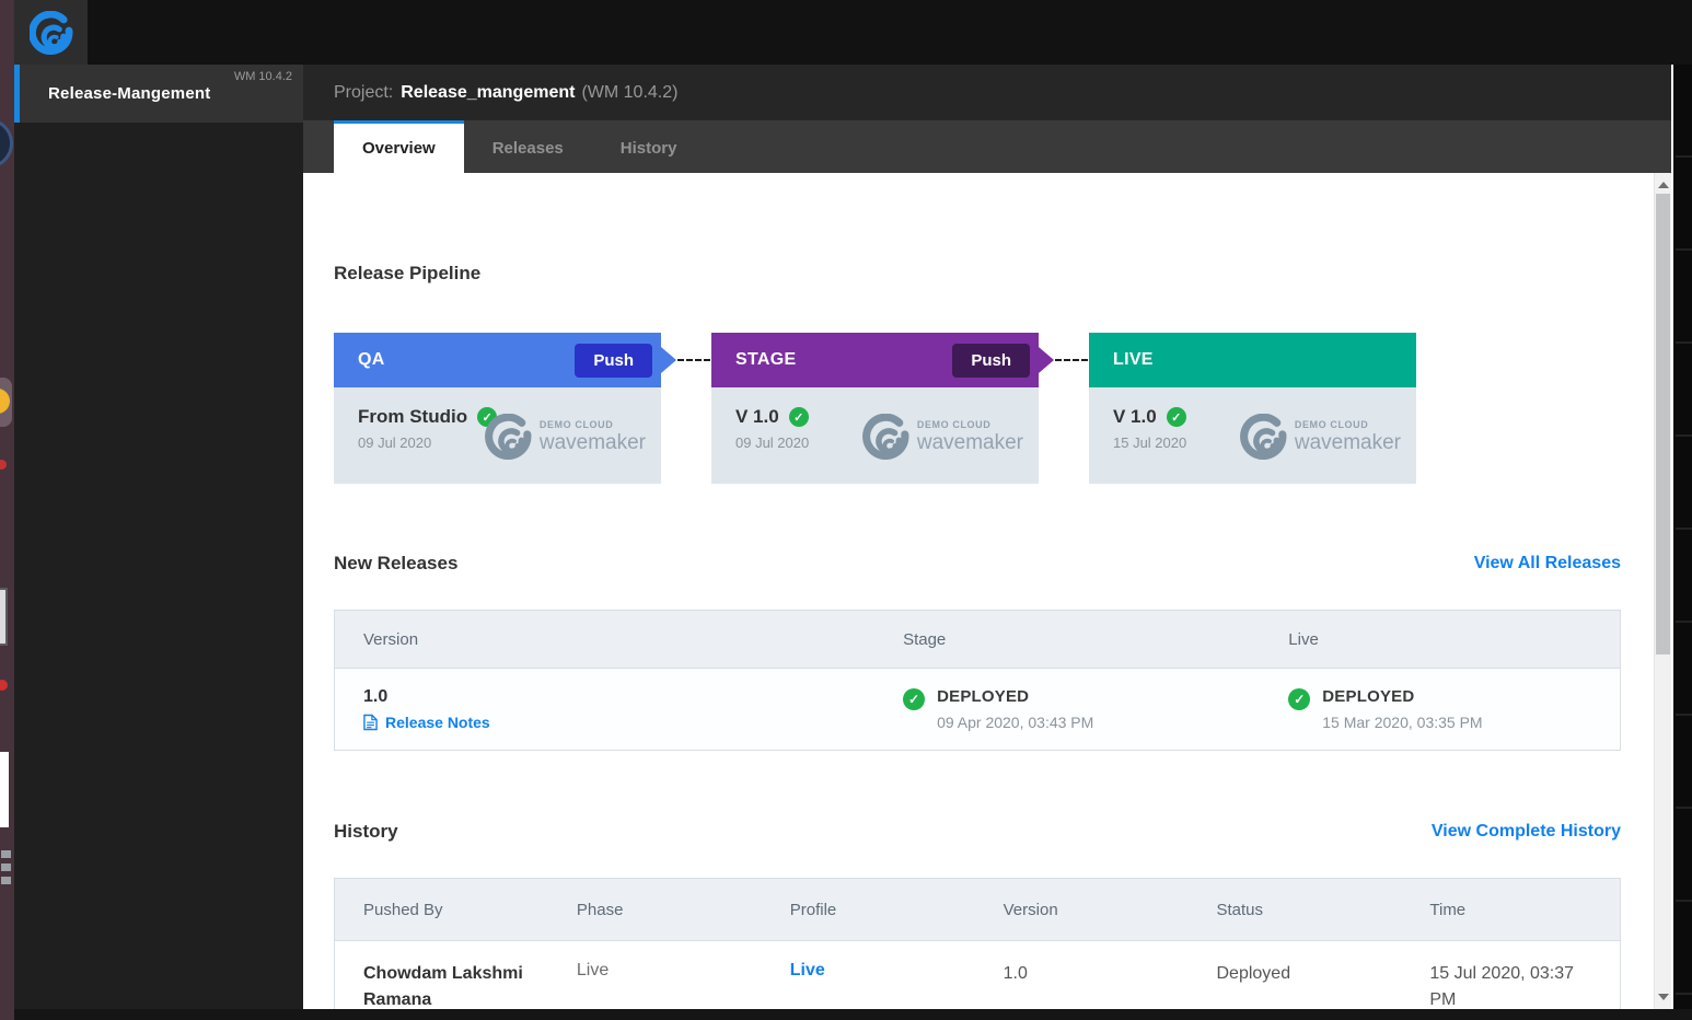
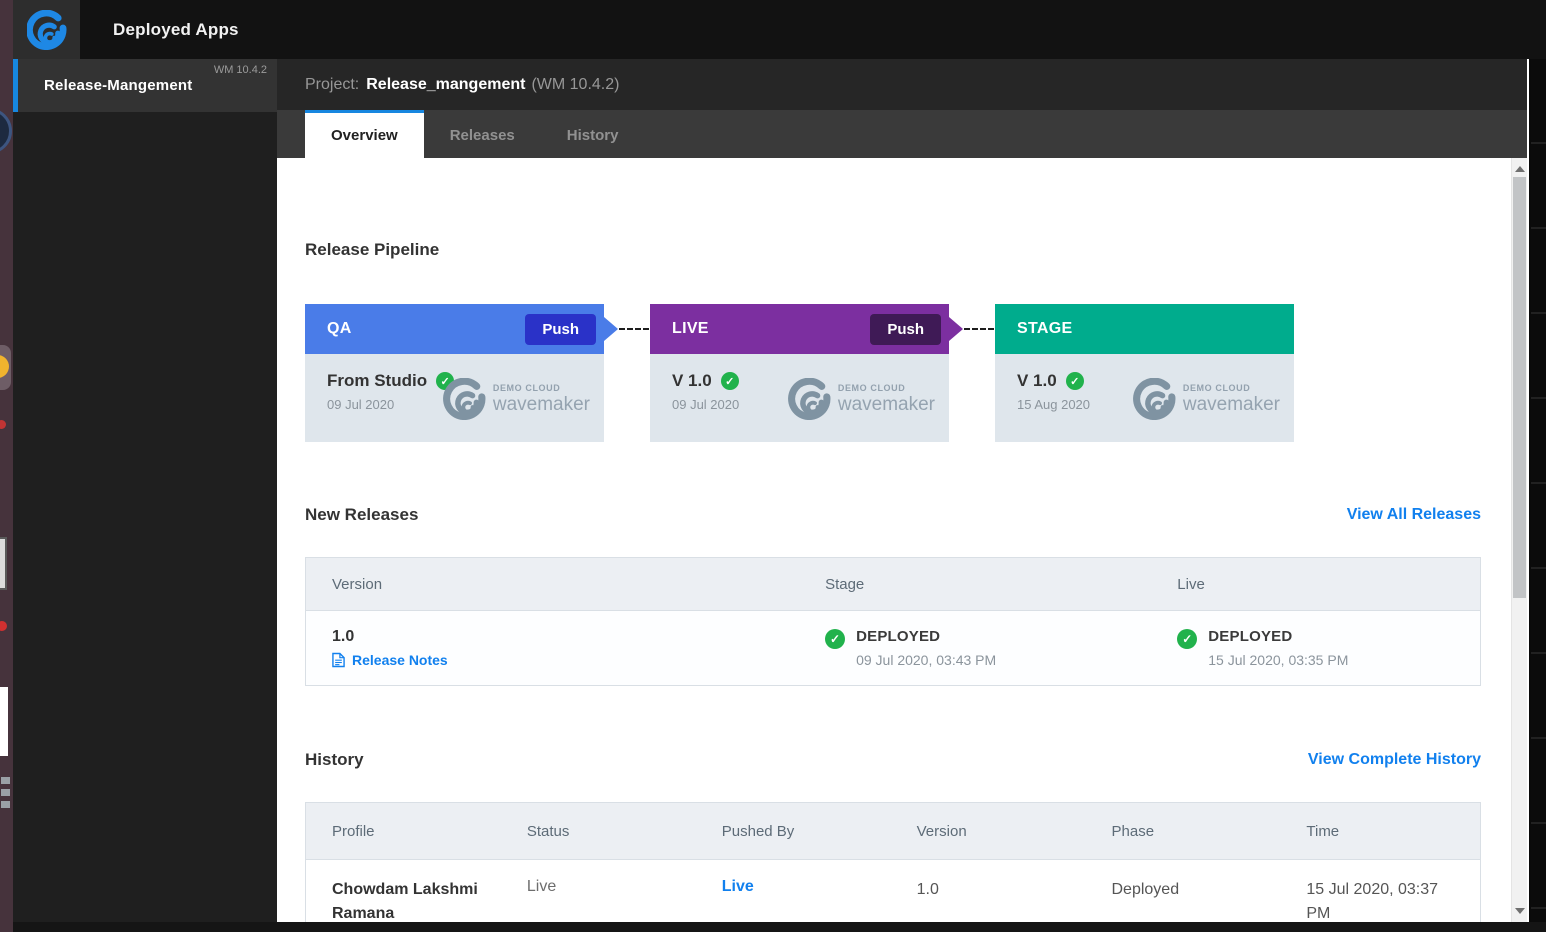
+ Deployed Apps
  Release-Mangement
  WM 10.4.2
  Project:
  Release_mangement
  (WM 10.4.2)
  Overview
  Releases
  History
  Release Pipeline
  QA
  Push
  From Studio
  ✓
  09 Jul 2020
  DEMO CLOUD
  wavemaker
- STAGE
+ LIVE
  Push
  V 1.0
  ✓
  09 Jul 2020
  DEMO CLOUD
  wavemaker
- LIVE
+ STAGE
  V 1.0
  ✓
- 15 Jul 2020
+ 15 Aug 2020
  DEMO CLOUD
  wavemaker
  New Releases
  View All Releases
  Version
  Stage
  Live
  1.0
  Release Notes
  ✓
  DEPLOYED
- 09 Apr 2020, 03:43 PM
+ 09 Jul 2020, 03:43 PM
  ✓
  DEPLOYED
- 15 Mar 2020, 03:35 PM
+ 15 Jul 2020, 03:35 PM
  History
  View Complete History
- Pushed By
+ Profile
- Phase
+ Status
- Profile
+ Pushed By
  Version
- Status
+ Phase
  Time
  Chowdam Lakshmi Ramana
  Live
  Live
  1.0
  Deployed
  15 Jul 2020, 03:37 PM
